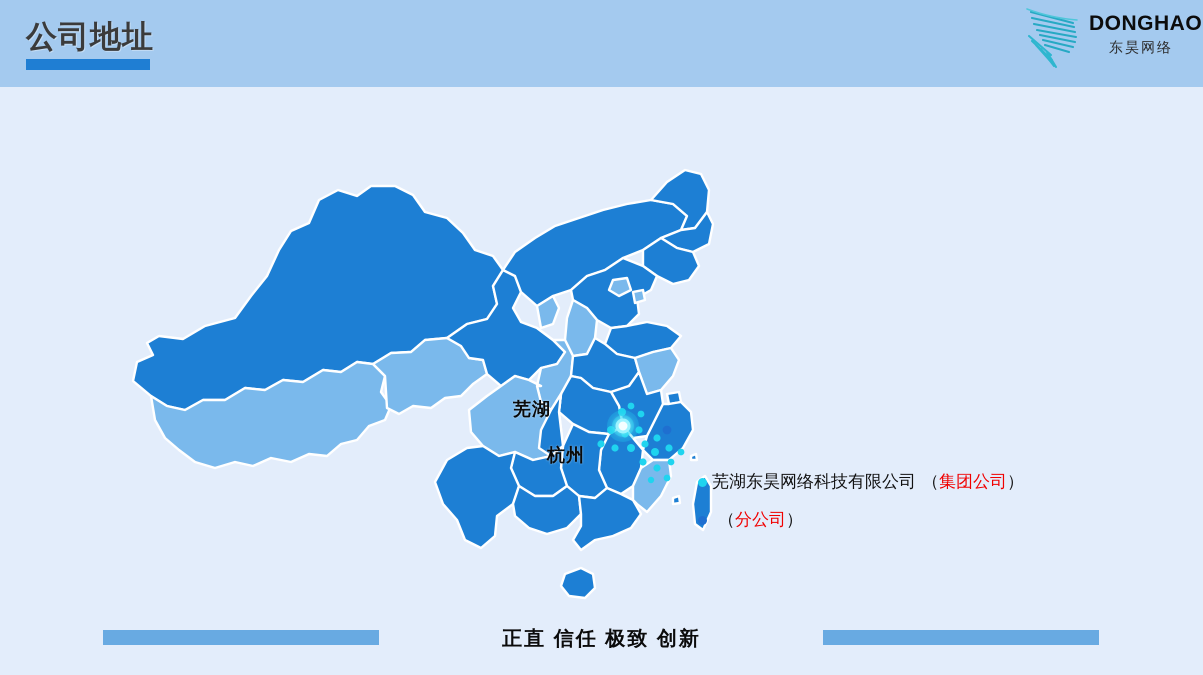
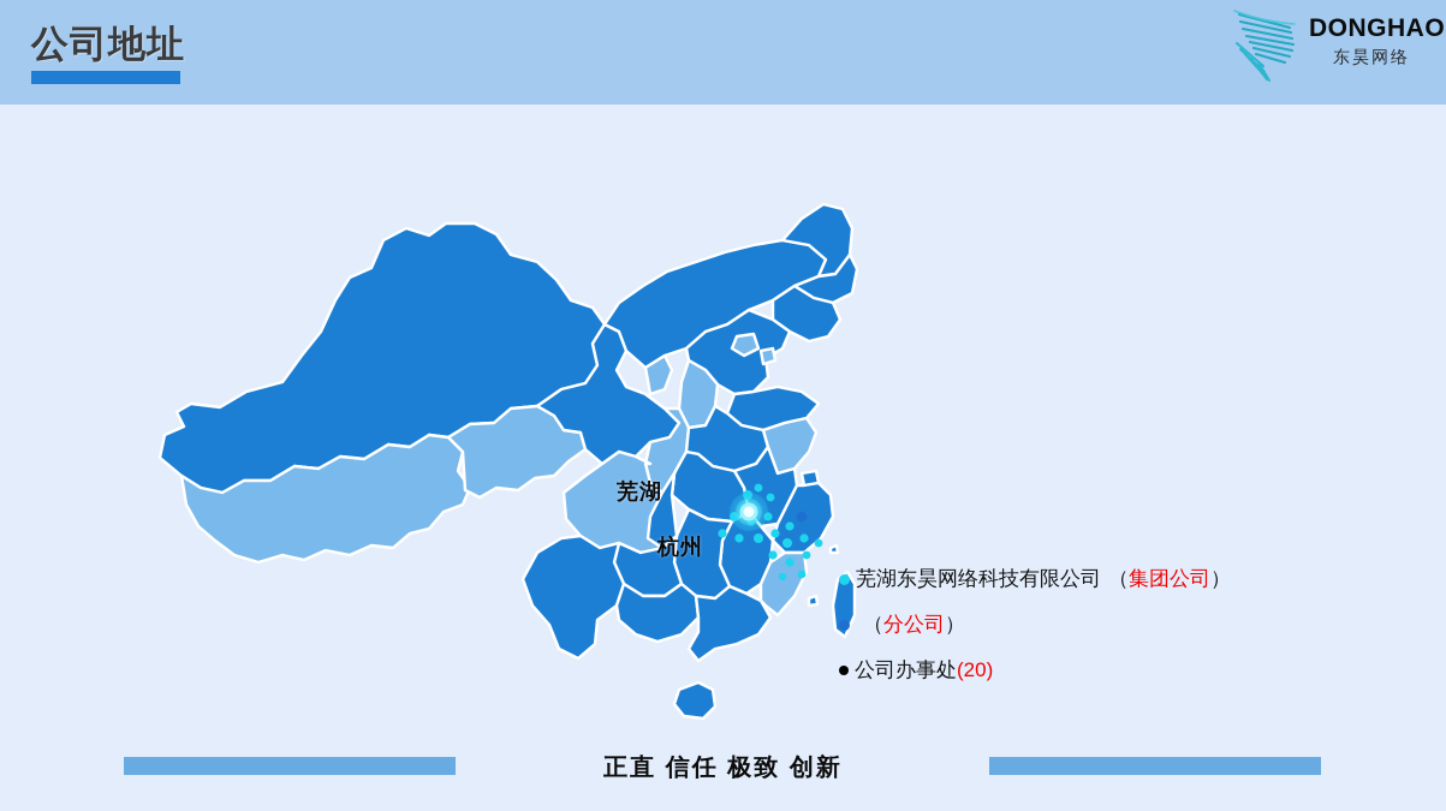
  公司地址
  DONGHAO
  东昊网络
  芜湖
  杭州
  芜湖东昊网络科技有限公司
  （集团公司）
  （分公司）
+ 公司办事处
+ (20)
  正直 信任 极致 创新
